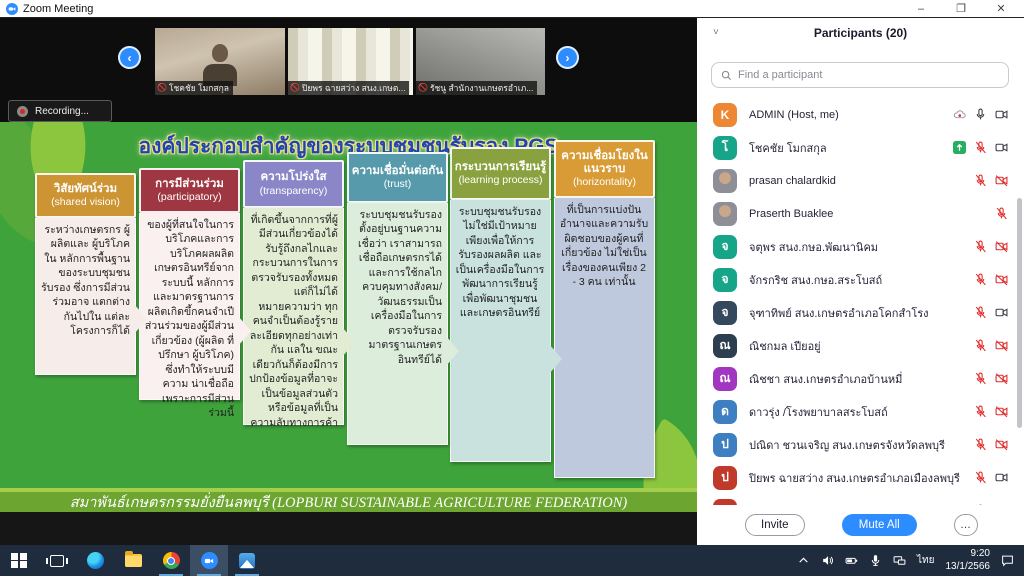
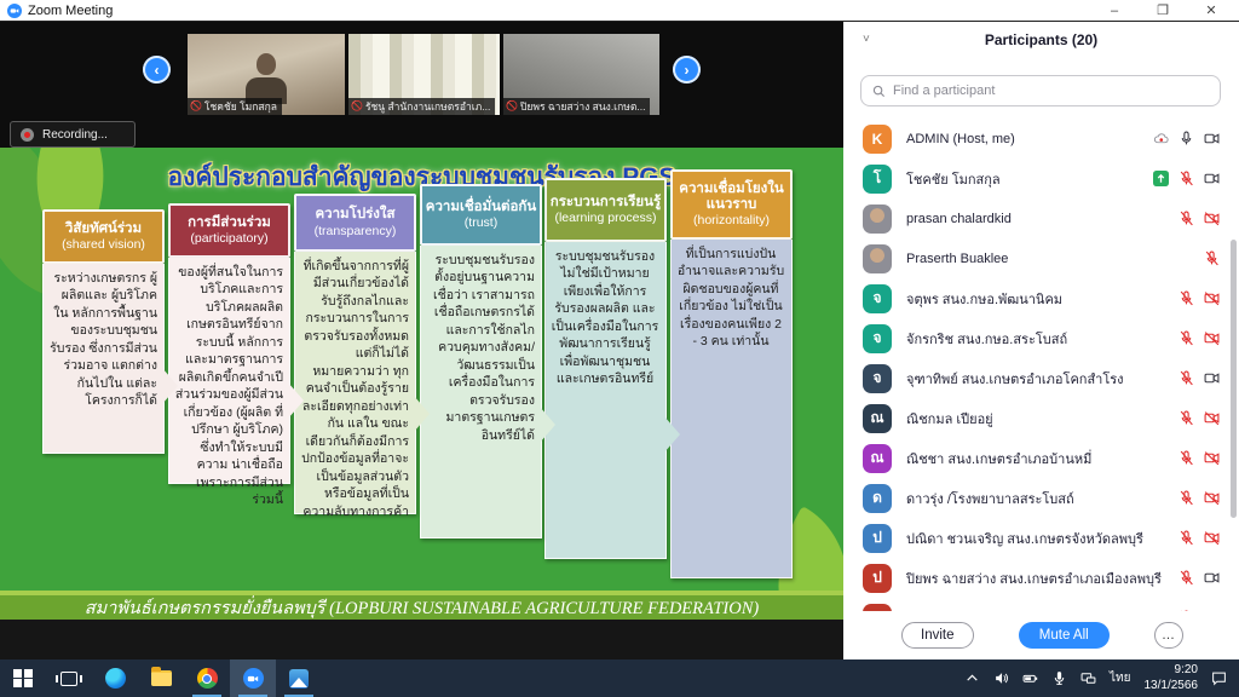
  Zoom Meeting
  –
  ❐
  ✕
  ‹
  ›
  🚫
  โชคชัย โมกสกุล
  🚫
- ปิยพร ฉายสว่าง สนง.เกษต...
+ รัชนู สำนักงานเกษตรอำเภ...
  🚫
- รัชนู สำนักงานเกษตรอำเภ...
+ ปิยพร ฉายสว่าง สนง.เกษต...
  Recording...
  องค์ประกอบสำคัญของระบบชุมชนS
  วิสัยทัศน์ร่วม
  (shared vision)
  ระหว่างเกษตรกร ผู้ผลิตและ ผู้บริโภคใน หลักการพื้นฐาน ของระบบชุมชนรับรอง ซึ่งการมีส่วนร่วมอาจ แตกต่างกันไปใน แต่ละโครงการก็ได้
  การมีส่วนร่วม
  (participatory)
  ของผู้ที่สนใจในการบริโภคและการ บริโภคผลผลิต เกษตรอินทรีย์จากระบบนี้ หลักการและมาตรฐานการ ผลิตเกิดขึ้กคนจำเปีส่วนร่วมของผู้มีส่วนเกี่ยวข้อง (ผู้ผลิต ที่ปรึกษา ผู้บริโภค) ซึ่งทำให้ระบบมีความ น่าเชื่อถือ เพราะการมีส่วนร่วมนี้
  ความโปร่งใส
  (transparency)
  ที่เกิดขึ้นจากการที่ผู้มีส่วนเกี่ยวข้องได้รับรู้ถึงกลไกและกระบวนการในการตรวจรับรองทั้งหมด แต่ก็ไม่ได้หมายความว่า ทุกคนจำเป็นต้องรู้รายละเอียดทุกอย่างเท่ากัน แลใน ขณะเดียวกันก็ต้องมีการปกป้องข้อมูลที่อาจะเป็นข้อมูลส่วนตัวหรือข้อมูลที่เป็นความลับทางการค้า
  ความเชื่อมั่นต่อกัน
  (trust)
  ระบบชุมชนรับรองตั้งอยู่บนฐานความเชื่อว่า เราสามารถเชื่อถือเกษตรกรได้ และการใช้กลไกควบคุมทางสังคม/ วัฒนธรรมเป็นเครื่องมือในการตรวจรับรองมาตรฐานเกษตรอินทรีย์ได้
  กระบวนการเรียนรู้
  (learning process)
  ระบบชุมชนรับรองไม่ใช่มีเป้าหมายเพียงเพื่อให้การรับรองผลผลิต และเป็นเครื่องมือในการพัฒนาการเรียนรู้ เพื่อพัฒนาชุมชนและเกษตรอินทรีย์
  ความเชื่อมโยงในแนวราบ
  (horizontality)
  ที่เป็นการแบ่งปันอำนาจและความรับผิดชอบของผู้คนที่เกี่ยวข้อง ไม่ใช่เป็นเรื่องของคนเพียง 2 - 3 คน เท่านั้น
  สมาพันธ์เกษตรกรรมยั่งยืนลพบุรี (LOPBURI SUSTAINABLE AGRICULTURE FEDERATION)
  ˅
  Participants (20)
  Find a participant
  K
  ADMIN (Host, me)
  โ
  โชคชัย โมกสกุล
  prasan chalardkid
  Praserth Buaklee
  จ
  จตุพร สนง.กษอ.พัฒนานิคม
  จ
  จักรกริช สนง.กษอ.สระโบสถ์
  จ
  จุฑาทิพย์ สนง.เกษตรอำเภอโคกสำโรง
  ณ
  ณิชกมล เปียอยู่
  ณ
  ณิชชา สนง.เกษตรอำเภอบ้านหมี่
  ด
  ดาวรุ่ง /โรงพยาบาลสระโบสถ์
  ป
  ปณิดา ชวนเจริญ สนง.เกษตรจังหวัดลพบุรี
  ป
  ปิยพร ฉายสว่าง สนง.เกษตรอำเภอเมืองลพบุรี
  Invite
  Mute All
  …
  ไทย
  9:20
  13/1/2566
